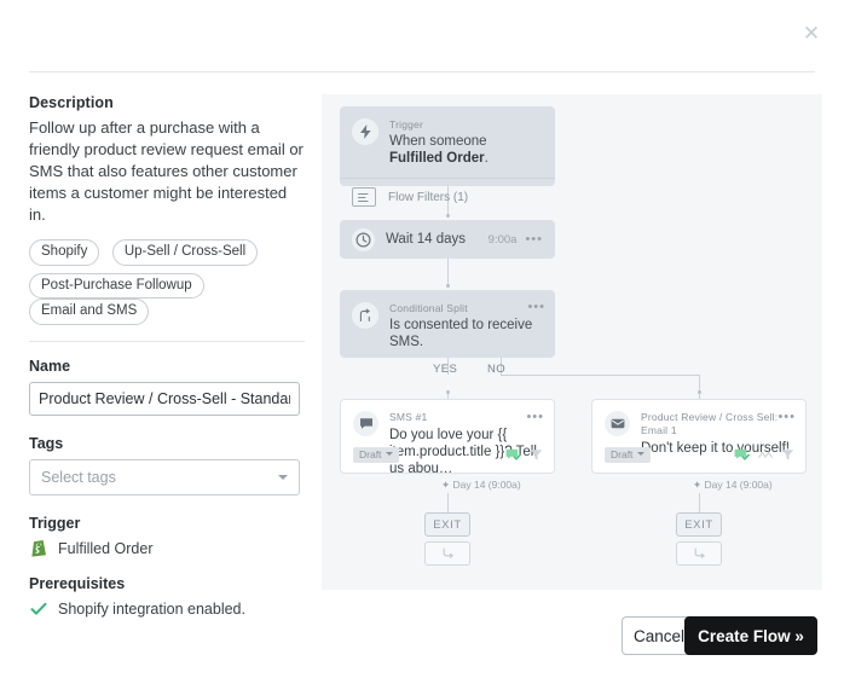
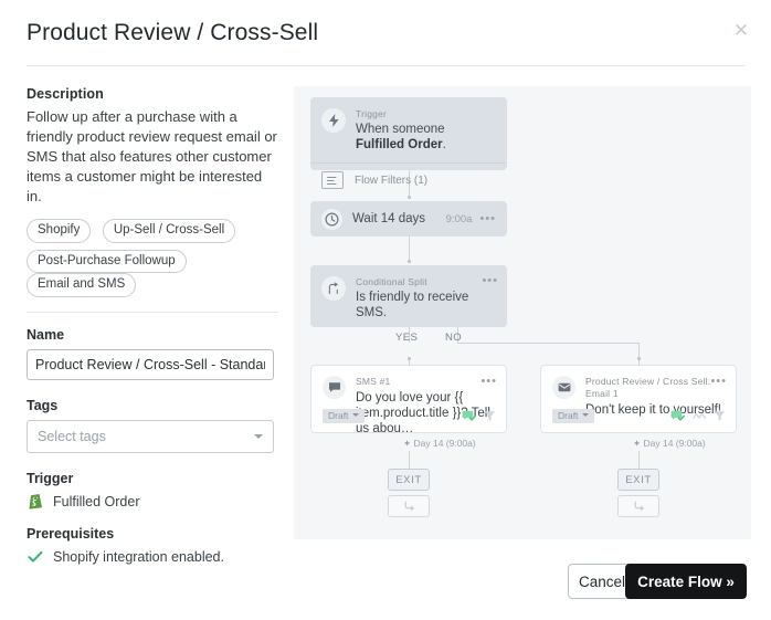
+ Product Review / Cross-Sell
  ✕
  Description
  Follow up after a purchase with a friendly product review request email or SMS that also features other customer items a customer might be interested in.
  Shopify Up-Sell / Cross-Sell
  Post-Purchase Followup Email and SMS
  Name
  Product Review / Cross-Sell - Standa
  Tags
  Select tags
  Trigger
  Fulfilled Order
  Prerequisites
  Shopify integration enabled.
  Trigger
  When someone Fulfilled Order.
  Flow Filters (1)
  Wait 14 days
  9:00a
  •••
  •••
  Conditional Split
- Is consented to receive SMS.
+ Is friendly to receive SMS.
  YES
  NO
  •••
  SMS #1
  Do you love your {{ em.product.title }} Tel us abou…
  Draft
  ✦ Day 14 (9:00a)
  •••
  Product Review / Cross Sell: Email 1
  on't keep it to yourself!
  Draft
  ✦ Day 14 (9:00a)
  EXIT
  EXIT
  Cancel
  Create Flow »
